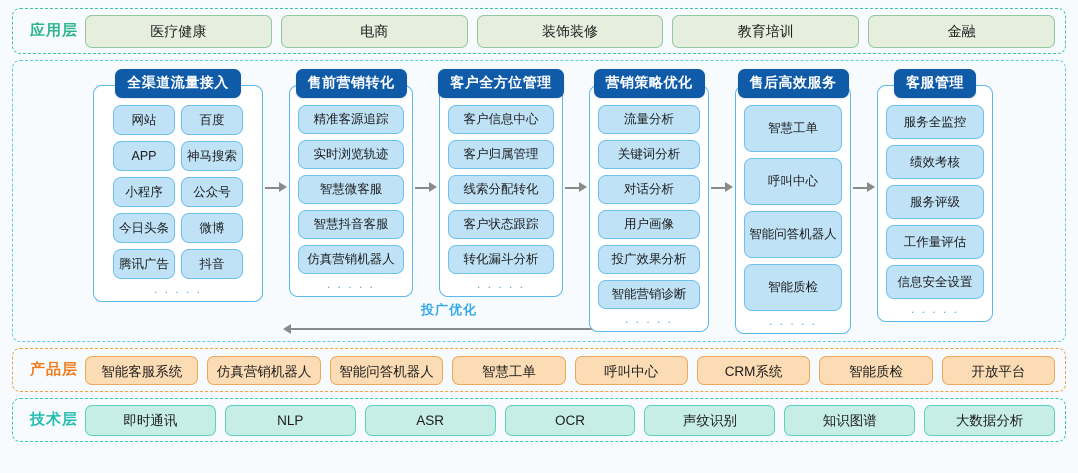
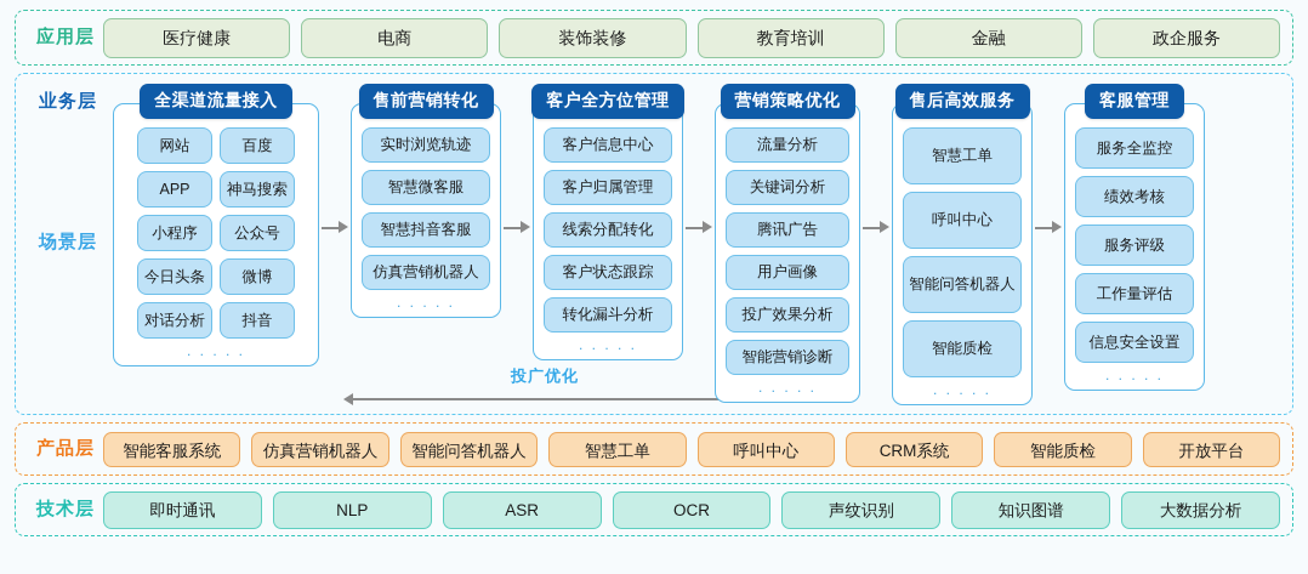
  应用层
  医疗健康
  电商
  装饰装修
  教育培训
  金融
+ 政企服务
+ 业务层
+ 场景层
  全渠道流量接入
  网站
  百度
  APP
  神马搜索
  小程序
  公众号
  今日头条
  微博
- 腾讯广告
+ 对话分析
  抖音
  . . . . .
  售前营销转化
- 精准客源追踪
  实时浏览轨迹
  智慧微客服
  智慧抖音客服
  仿真营销机器人
  . . . . .
  客户全方位管理
  客户信息中心
  客户归属管理
  线索分配转化
  客户状态跟踪
  转化漏斗分析
  . . . . .
  营销策略优化
  流量分析
  关键词分析
- 对话分析
+ 腾讯广告
  用户画像
  投广效果分析
  智能营销诊断
  . . . . .
  售后高效服务
  智慧工单
  呼叫中心
  智能问答机器人
  智能质检
  . . . . .
  客服管理
  服务全监控
  绩效考核
  服务评级
  工作量评估
  信息安全设置
  . . . . .
  投广优化
  产品层
  智能客服系统
  仿真营销机器人
  智能问答机器人
  智慧工单
  呼叫中心
  CRM系统
  智能质检
  开放平台
  技术层
  即时通讯
  NLP
  ASR
  OCR
  声纹识别
  知识图谱
  大数据分析
